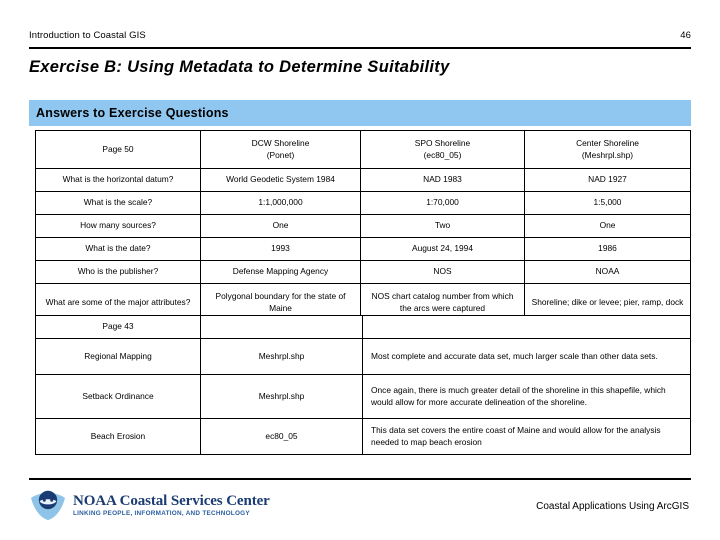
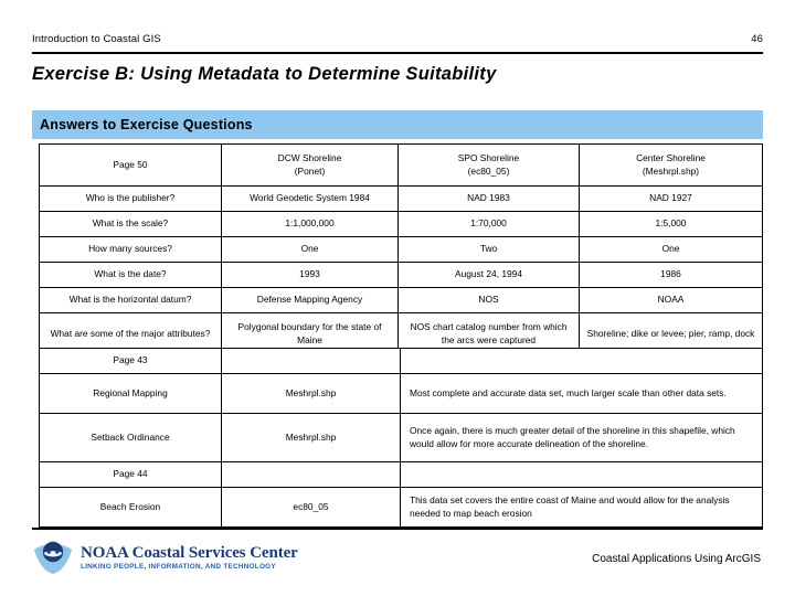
  Introduction to Coastal GIS
  46
  Exercise B: Using Metadata to Determine Suitability
  Answers to Exercise Questions
  Page 50	DCW Shoreline (Ponet)	SPO Shoreline (ec80_05)	Center Shoreline (Meshrpl.shp)
- What is the horizontal datum?	World Geodetic System 1984	NAD 1983	NAD 1927
+ Who is the publisher?	World Geodetic System 1984	NAD 1983	NAD 1927
  What is the scale?	1:1,000,000	1:70,000	1:5,000
  How many sources?	One	Two	One
  What is the date?	1993	August 24, 1994	1986
- Who is the publisher?	Defense Mapping Agency	NOS	NOAA
+ What is the horizontal datum?	Defense Mapping Agency	NOS	NOAA
  What are some of the major attributes?	Polygonal boundary for the state of Maine	NOS chart catalog number from which the arcs were captured	Shoreline; dike or levee; pier, ramp, dock
  Page 43
  Regional Mapping	Meshrpl.shp	Most complete and accurate data set, much larger scale than other data sets.
  Setback Ordinance	Meshrpl.shp	Once again, there is much greater detail of the shoreline in this shapefile, which would allow for more accurate delineation of the shoreline.
+ Page 44
  Beach Erosion	ec80_05	This data set covers the entire coast of Maine and would allow for the analysis needed to map beach erosion
  NOAA Coastal Services Center
  Coastal Applications Using ArcGIS
